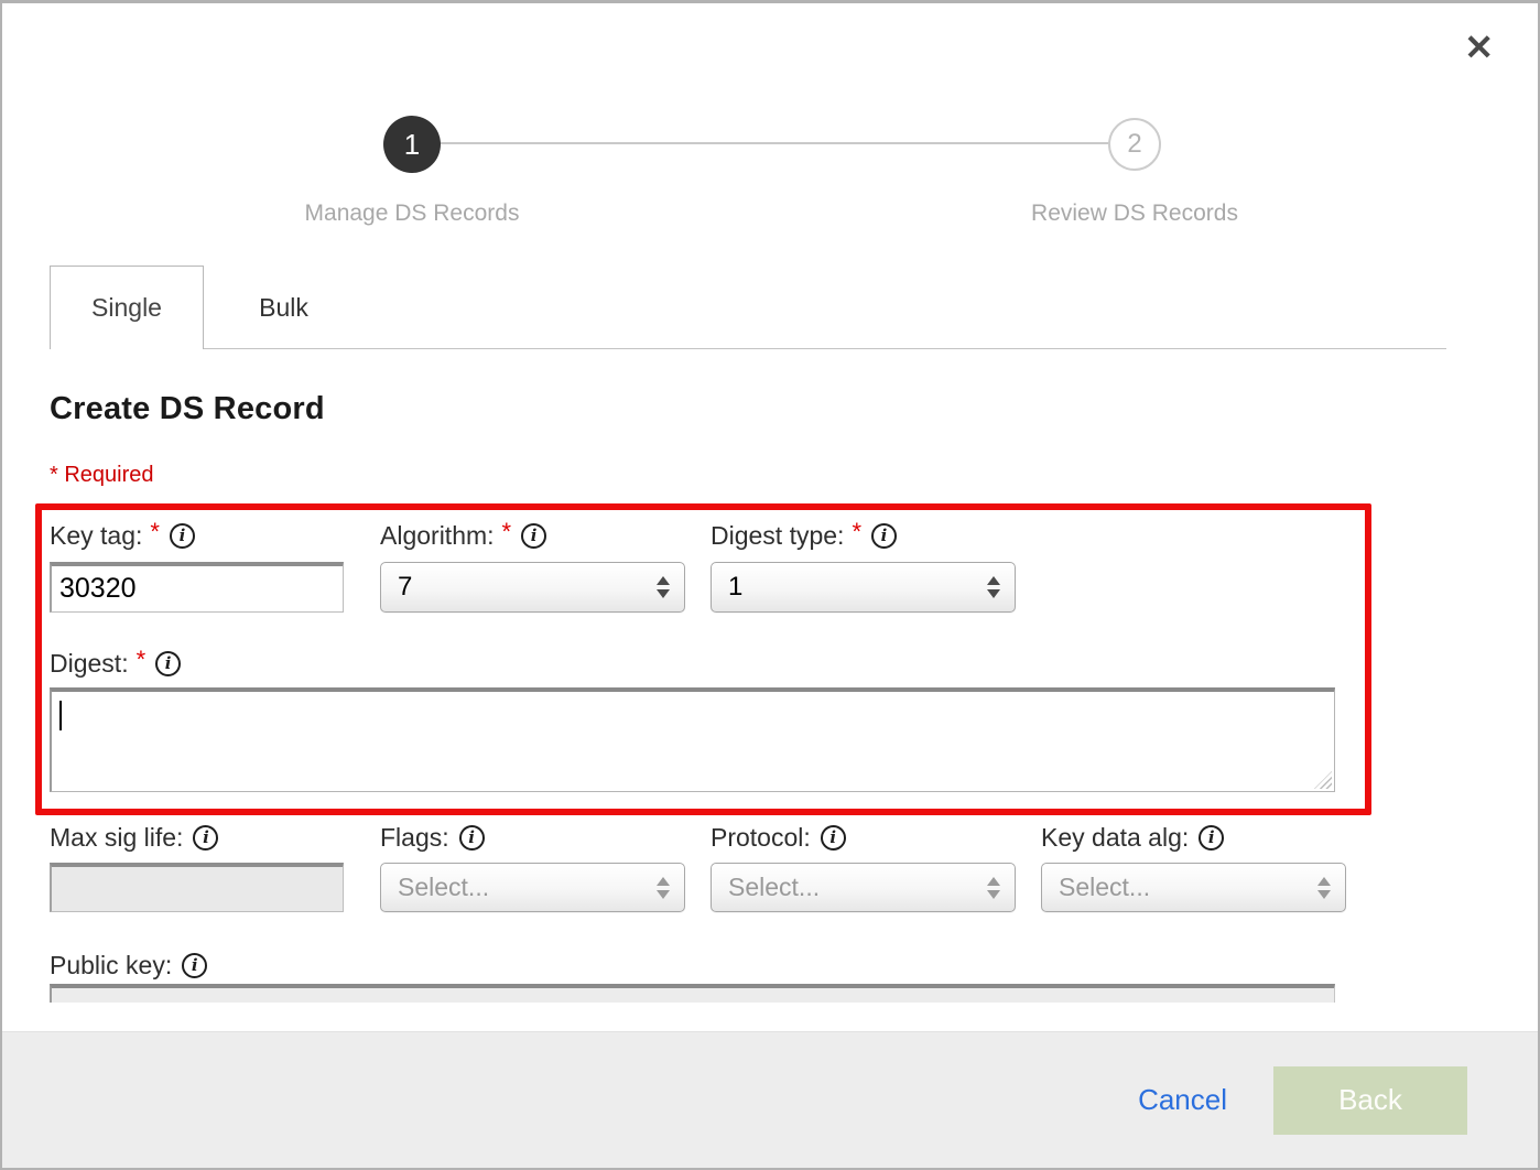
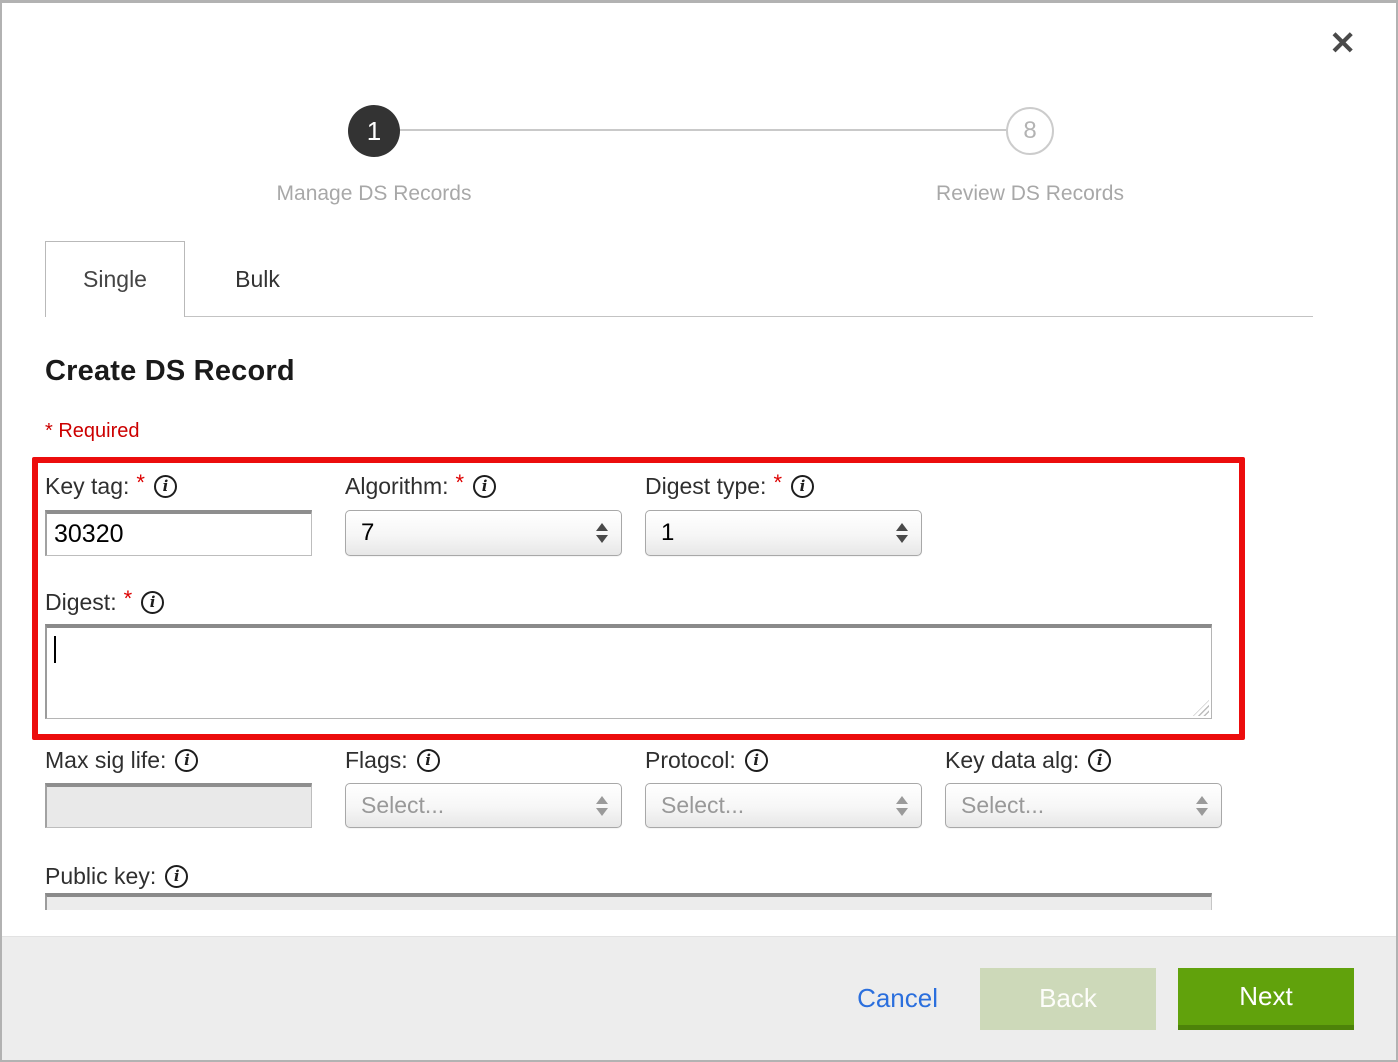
  ✕
  1
- 2
+ 8
  Manage DS Records
  Review DS Records
  Single
  Bulk
  Create DS Record
  * Required
  Key tag:
  *
  Algorithm:
  *
  Digest type:
  *
  30320
  7
  1
  Digest:
  *
  Max sig life:
  Flags:
  Protocol:
  Key data alg:
  Select...
  Select...
  Select...
  Public key:
  Cancel
  Back
+ Next
